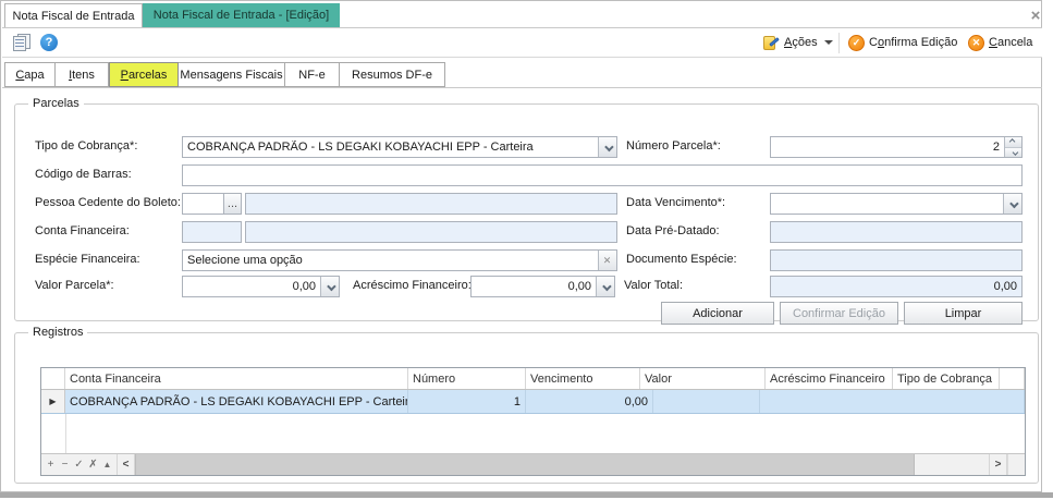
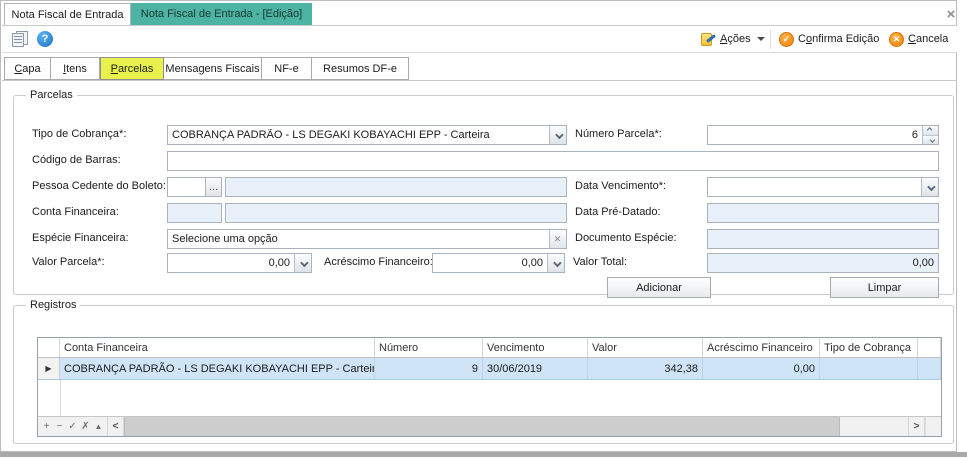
  Nota Fiscal de Entrada
  Nota Fiscal de Entrada - [Edição]
  ×
  ?
  Ações
  ✓
  Confirma Edição
  ✕
  Cancela
  C
  apa
  I
  tens
  P
  arcelas
  Mensagens Fiscais
  NF-e
  Resumos DF-e
  Parcelas
  Tipo de Cobrança*:
  COBRANÇA PADRÃO - LS DEGAKI KOBAYACHI EPP - Carteira
  Número Parcela*:
- 2
+ 6
  Código de Barras:
  Pessoa Cedente do Boleto:
  ...
  Data Vencimento*:
  Conta Financeira:
  Data Pré-Datado:
  Espécie Financeira:
  Selecione uma opção
  ✕
  Documento Espécie:
  Valor Parcela*:
  0,00
  Acréscimo Financeiro
  0,00
  Valor Total:
  0,00
  Adicionar
- Confirmar Edição
  Limpar
  Registros
  Conta Financeira
  Número
  Vencimento
  Valor
  Acréscimo Financeiro
  Tipo de Cobrança
  ▶
  COBRANÇA PADRÃO - LS DEGAKI KOBAYACHI EPP - Carteir
- 1
+ 9
+ 30/06/2019
+ 342,38
  0,00
  +
  −
  ✓
  ✗
  ▲
  <
  >
